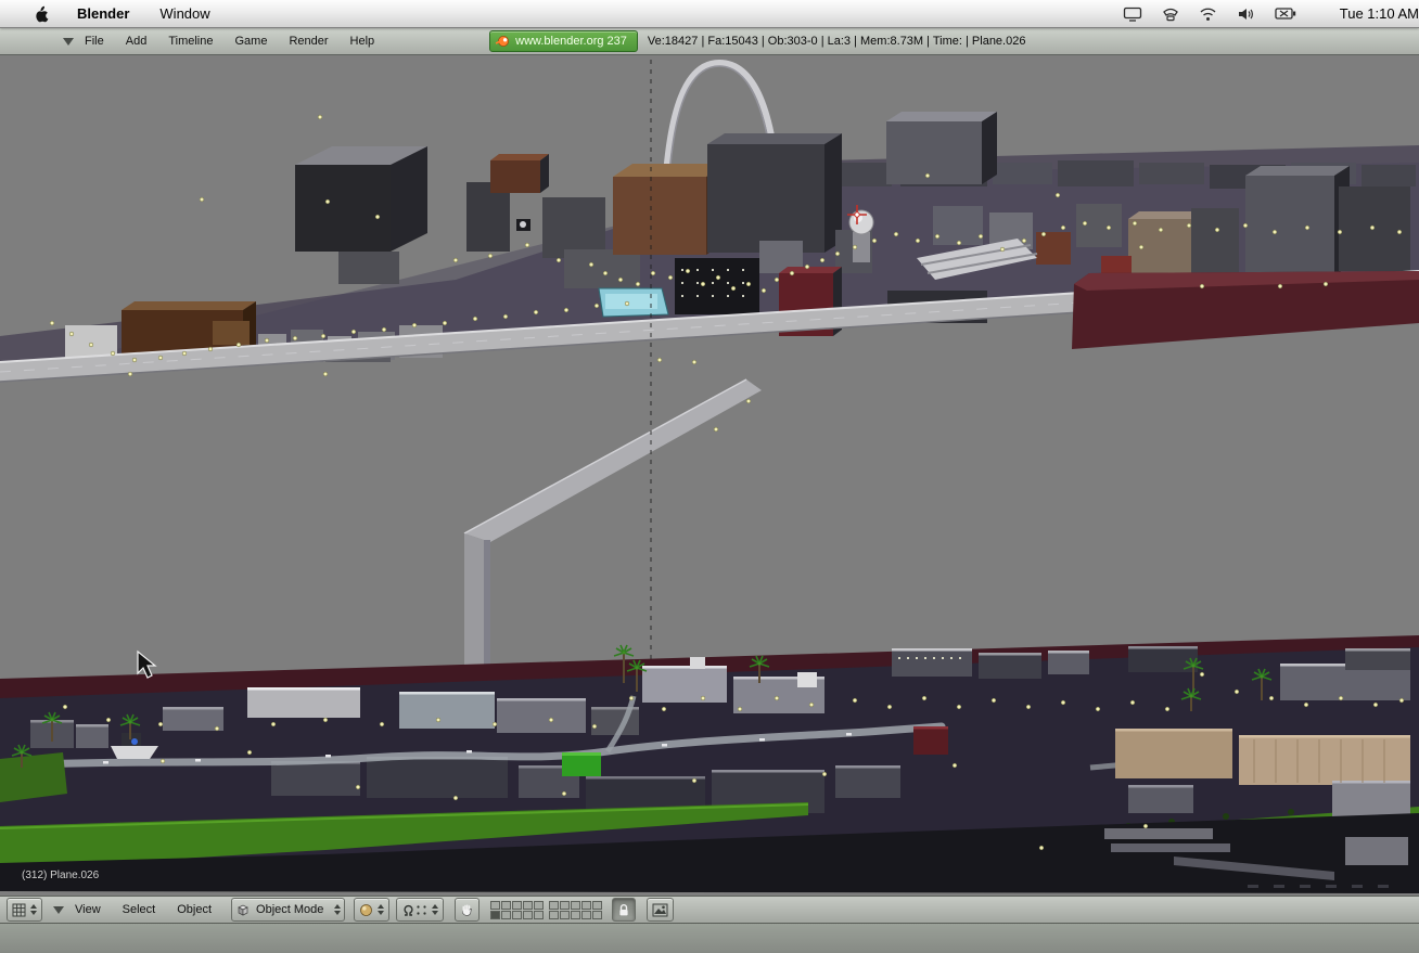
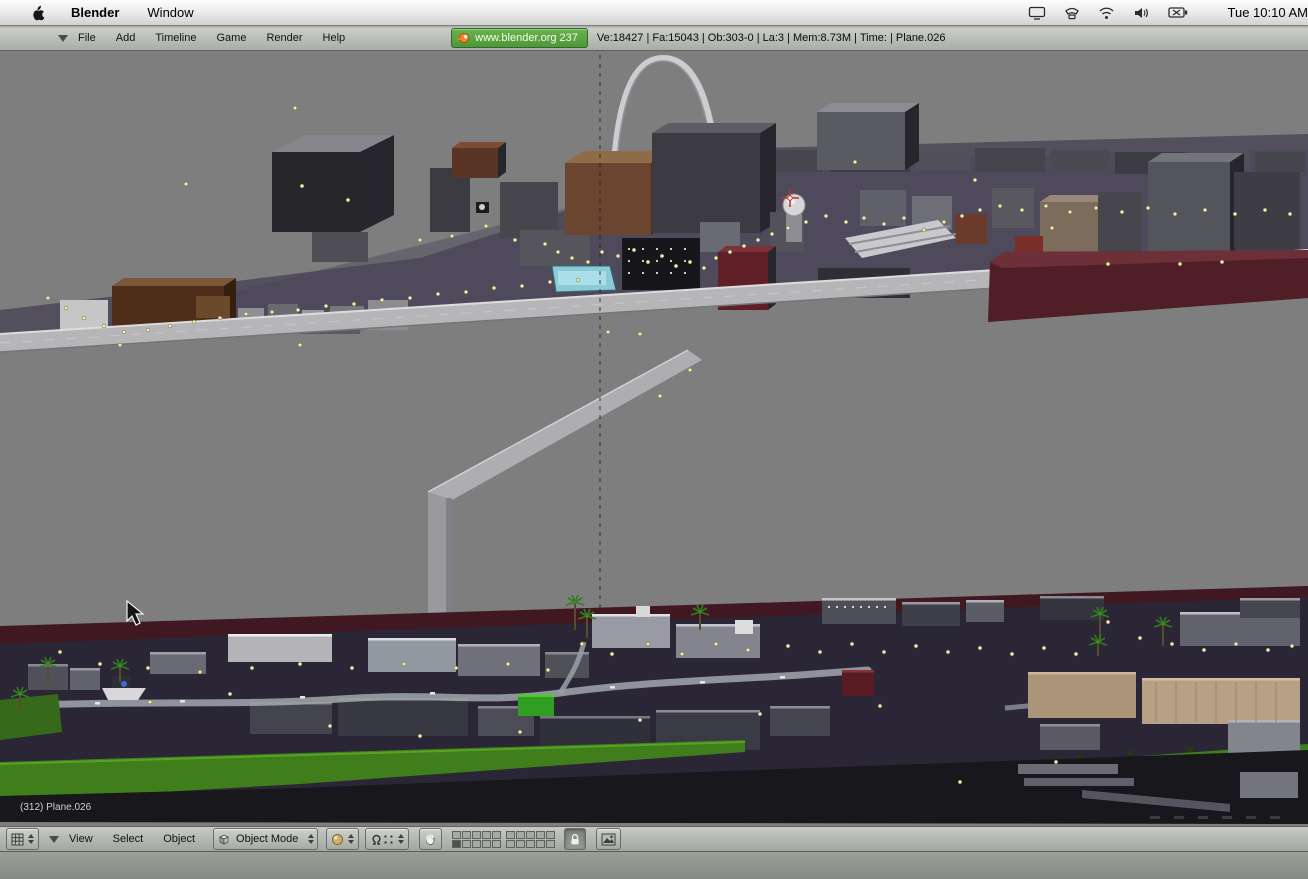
  Blender
  Window
- Tue 1:10 AM
+ Tue 10:10 AM
  File
  Add
  Timeline
  Game
  Render
  Help
  www.blender.org 237
  Ve:18427 | Fa:15043 | Ob:303-0 | La:3 | Mem:8.73M | Time: | Plane.026
  (312) Plane.026
  View
  Select
  Object
  Object Mode
